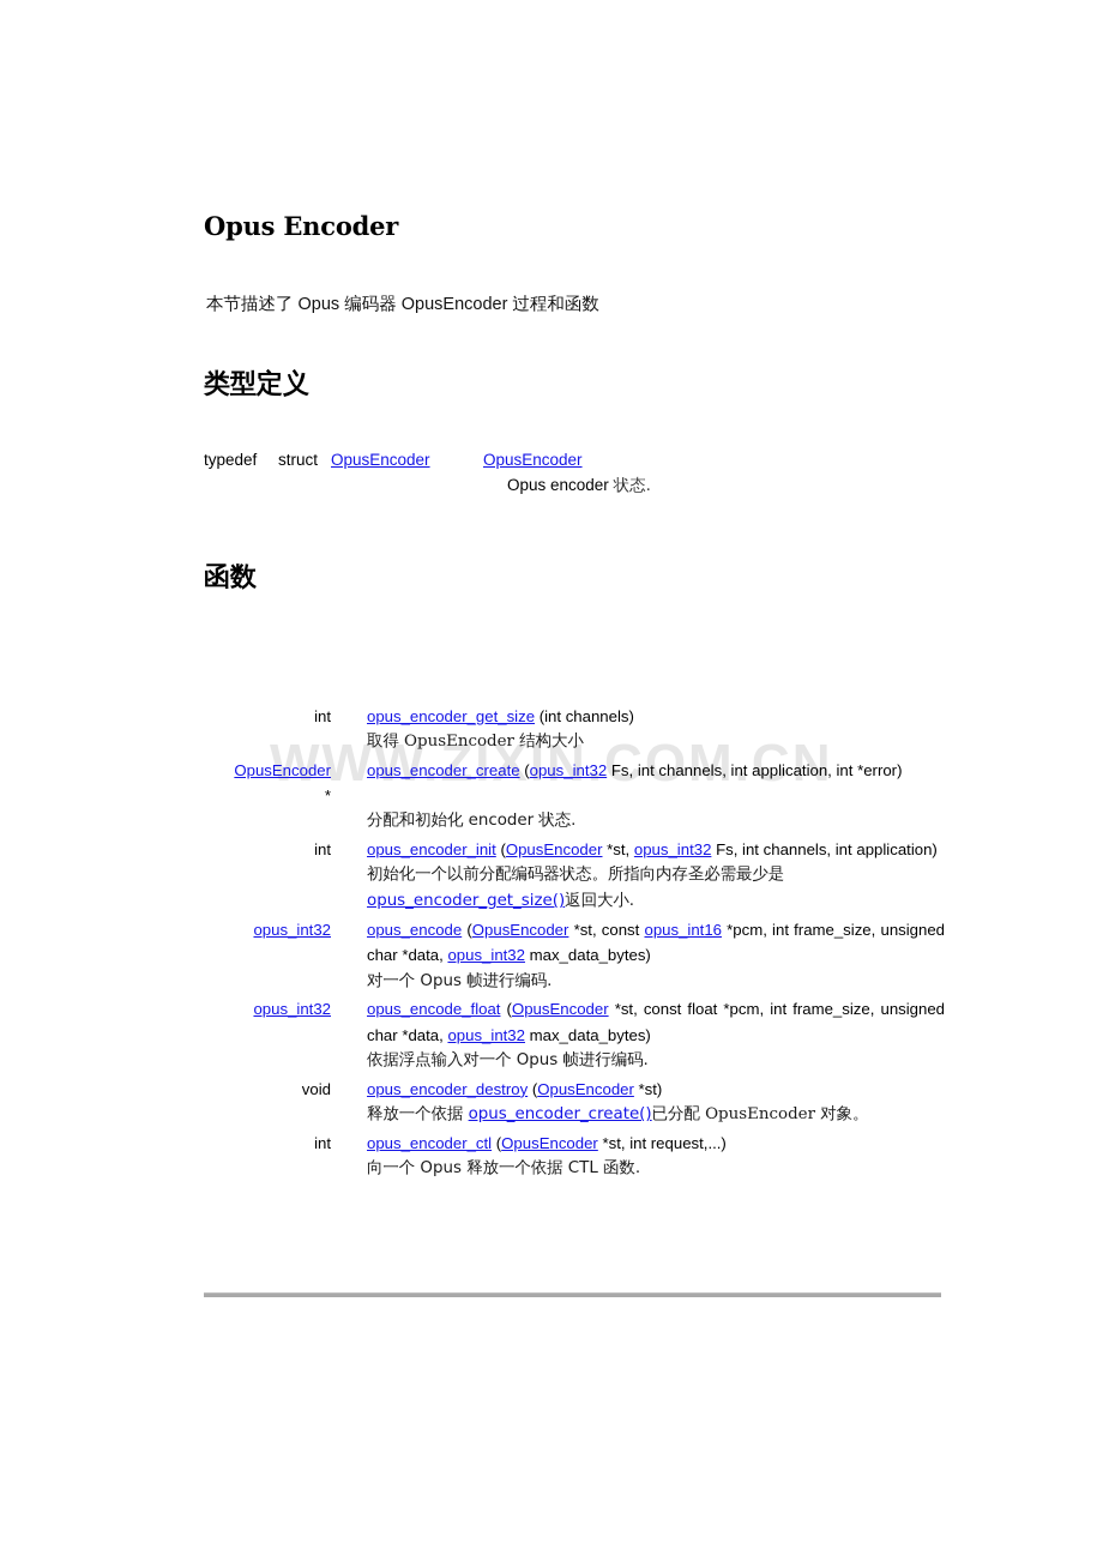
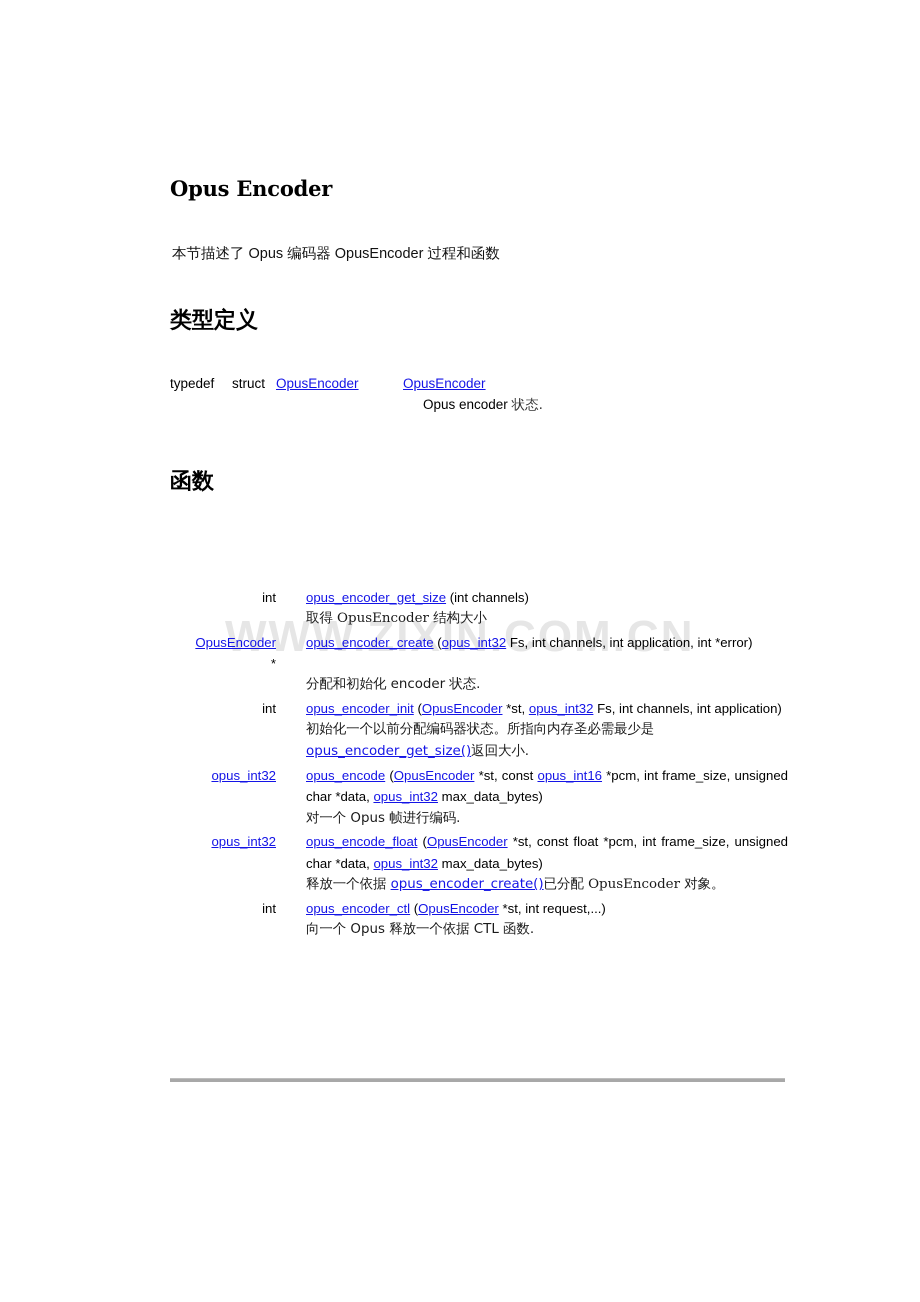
  WWW.ZIXIN.COM.CN
  Opus Encoder
  本节描述了 Opus 编码器 OpusEncoder 过程和函数
  类型定义
  typedef
  struct
  OpusEncoder
  OpusEncoder
  Opus encoder 状态.
  函数
  int
  opus_encoder_get_size (int channels)
  取得 OpusEncoder 结构大小
  OpusEncoder
  *
  opus_encoder_create (opus_int32 Fs, int channels, int application, int *error)
  分配和初始化 encoder 状态.
  int
  opus_encoder_init (OpusEncoder *st, opus_int32 Fs, int channels, int application)
  初始化一个以前分配编码器状态。所指向内存圣必需最少是
  opus_encoder_get_size()返回大小.
  opus_int32
  opus_encode (OpusEncoder *st, const opus_int16 *pcm, int frame_size, unsigned char *data, opus_int32 max_data_bytes)
  对一个 Opus 帧进行编码.
  opus_int32
  opus_encode_float (OpusEncoder *st, const float *pcm, int frame_size, unsigned char *data, opus_int32 max_data_bytes)
- 依据浮点输入对一个 Opus 帧进行编码.
- void
- opus_encoder_destroy (OpusEncoder *st)
  释放一个依据 opus_encoder_create()已分配 OpusEncoder 对象。
  int
  opus_encoder_ctl (OpusEncoder *st, int request,...)
  向一个 Opus 释放一个依据 CTL 函数.
